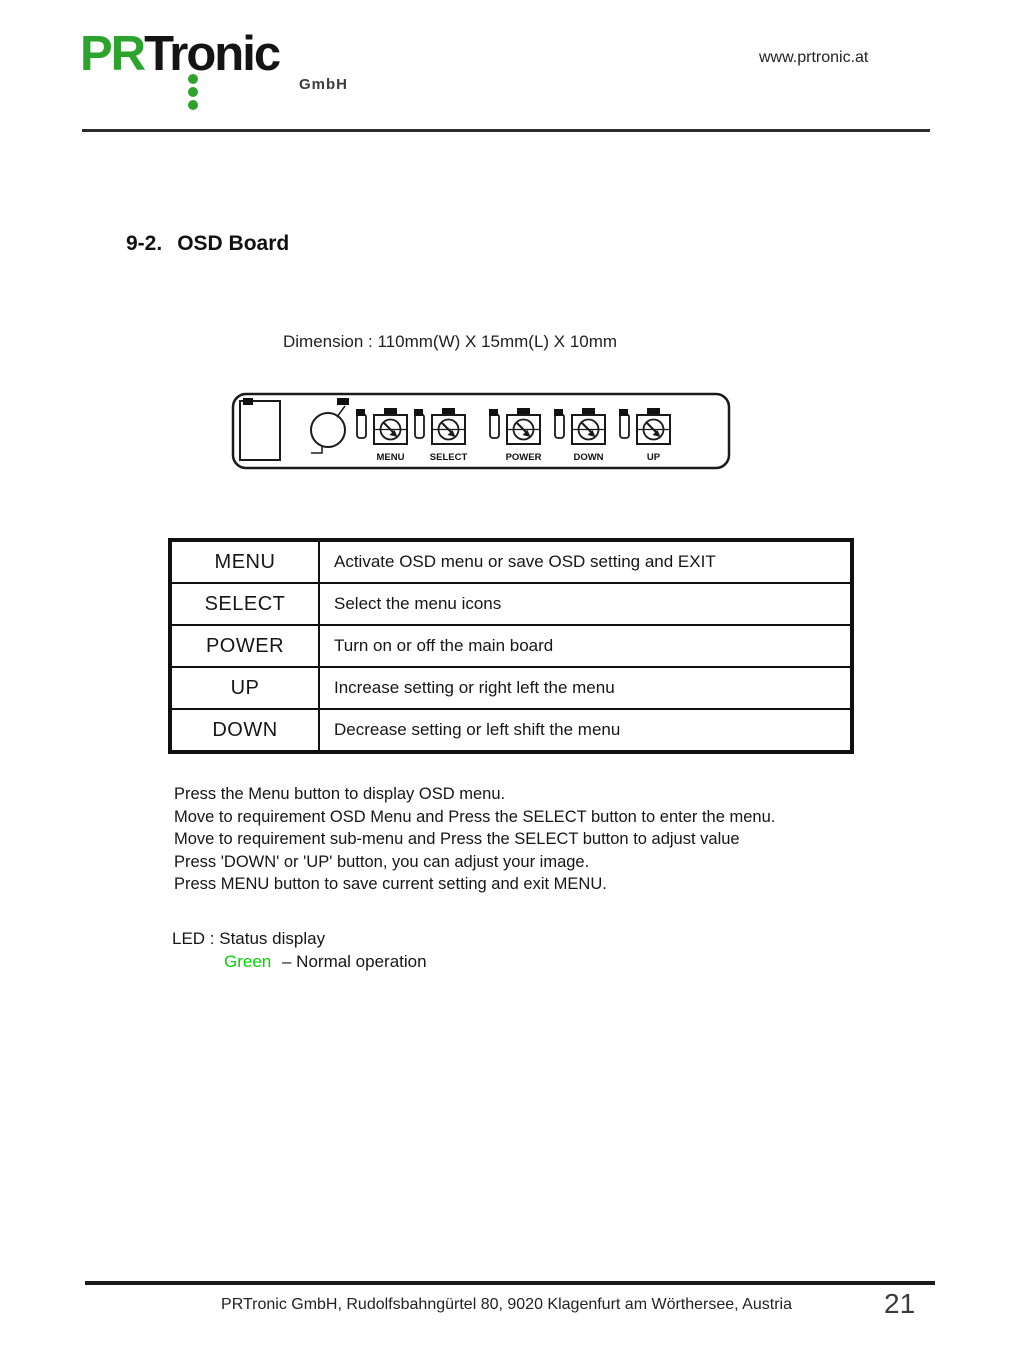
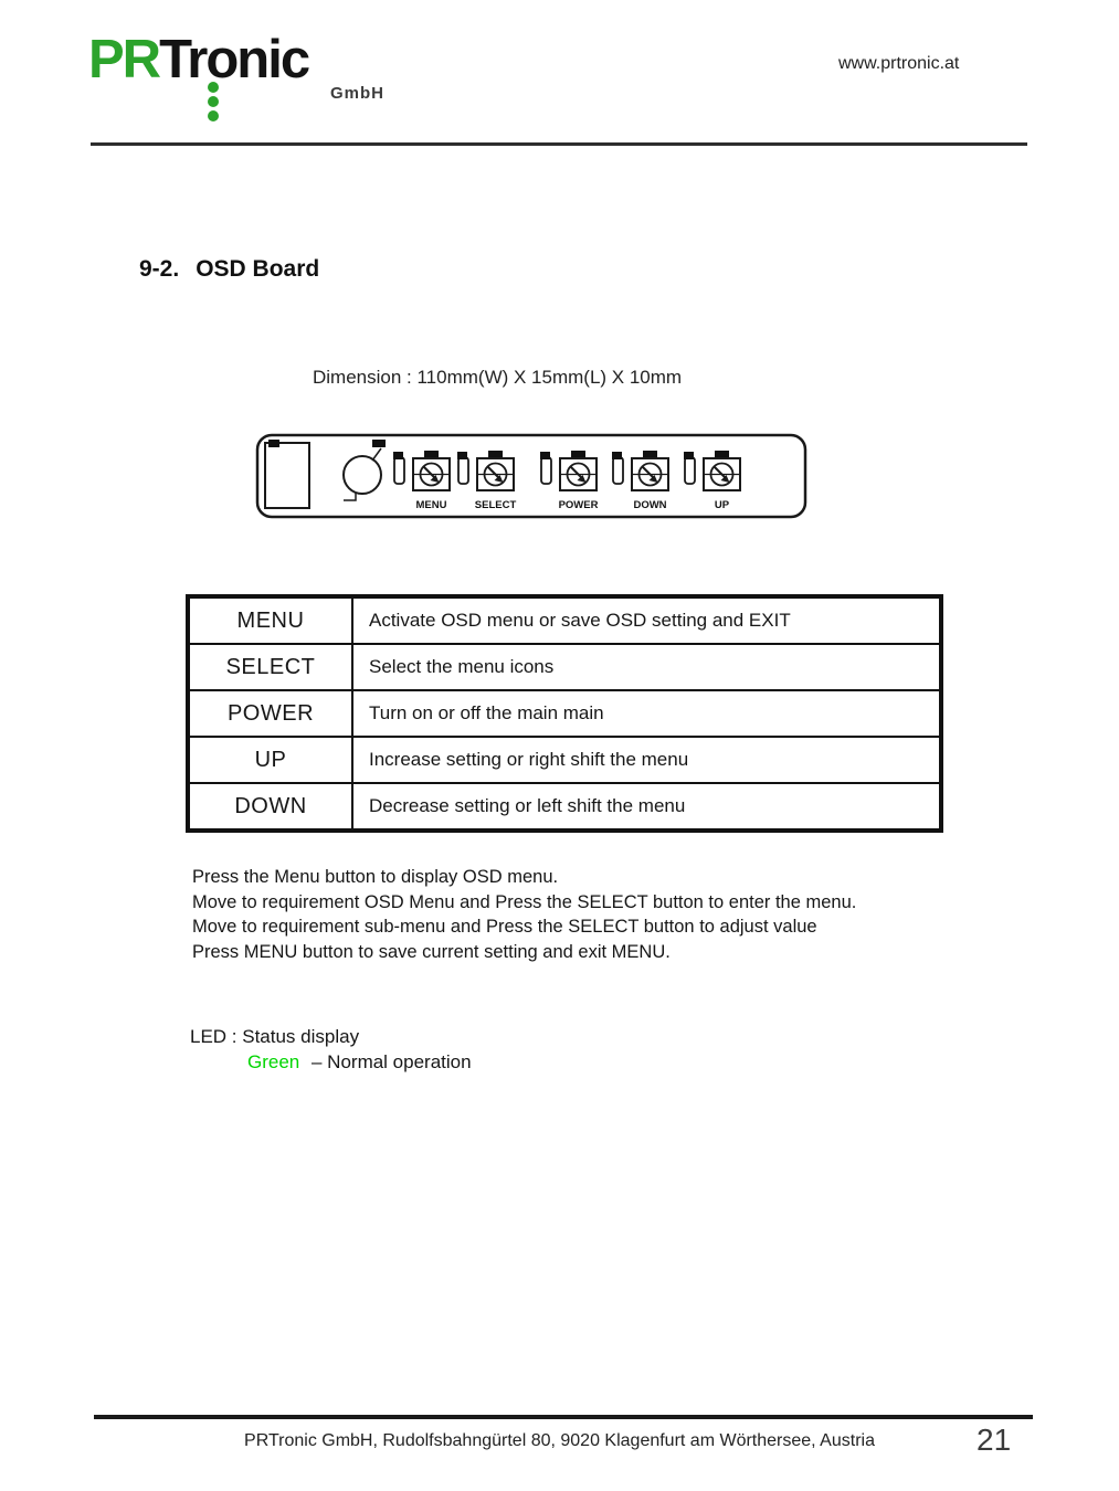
  PRTronic
  GmbH
  www.prtronic.at
  9-2. OSD Board
  Dimension : 110mm(W) X 15mm(L) X 10mm
  MENU
  SELECT
  POWER
  DOWN
  UP
  MENU
  Activate OSD menu or save OSD setting and EXIT
  SELECT
  Select the menu icons
  POWER
- Turn on or off the main board
+ Turn on or off the main main
  UP
- Increase setting or right left the menu
+ Increase setting or right shift the menu
  DOWN
  Decrease setting or left shift the menu
  Press the Menu button to display OSD menu.
  Move to requirement OSD Menu and Press the SELECT button to enter the menu.
  Move to requirement sub-menu and Press the SELECT button to adjust value
- Press 'DOWN' or 'UP' button, you can adjust your image.
  Press MENU button to save current setting and exit MENU.
  LED : Status display
  Green – Normal operation
  PRTronic GmbH, Rudolfsbahngürtel 80, 9020 Klagenfurt am Wörthersee, Austria
  21
